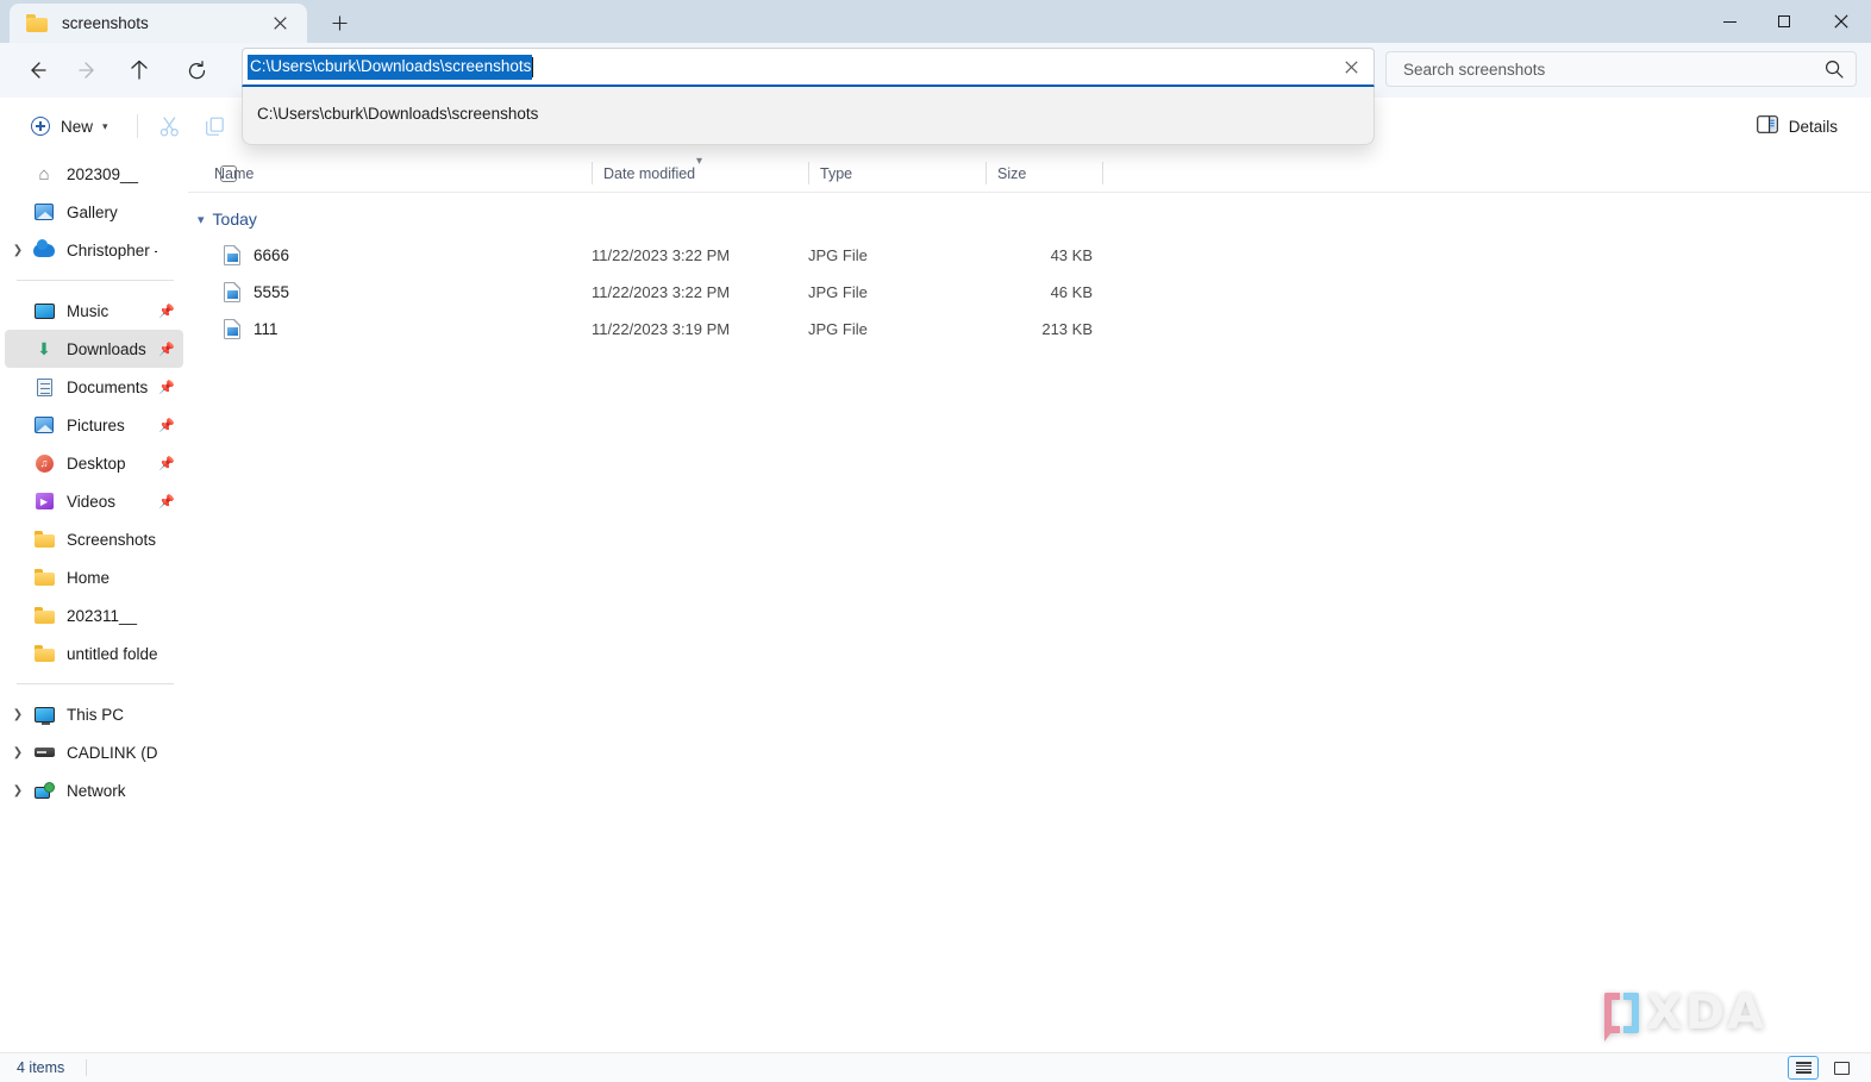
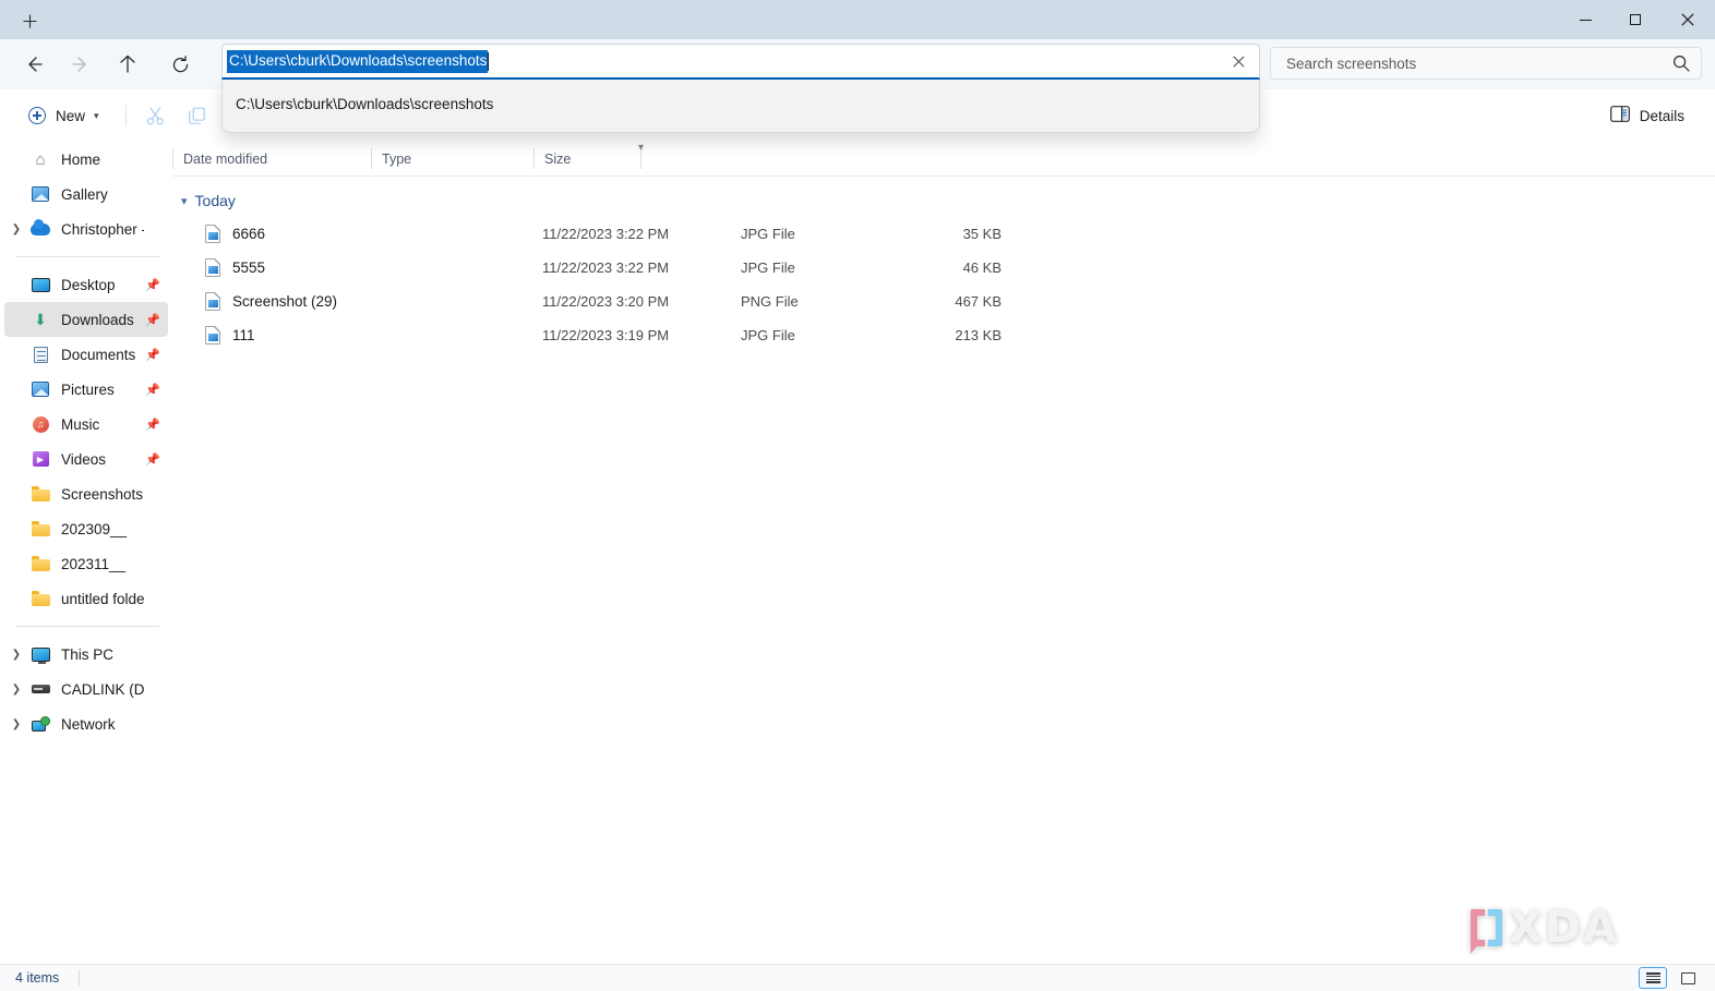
- screenshots
  Search screenshots
  New
  ▾
  Details
  ⌂
- 202309__
+ Home
  Gallery
  ❯
  Christopher -
- Music
+ Desktop
  📌
  ⬇
  Downloads
  📌
  Documents
  📌
  Pictures
  📌
  ♫
- Desktop
+ Music
  📌
  ▶
  Videos
  📌
  Screenshots
- Home
+ 202309__
  202311__
  untitled folde
  ❯
  This PC
  ❯
  CADLINK (D
  ❯
  Network
- Name
  Date modified
  Type
  Size
  ▾
  ▾
  Today
  6666
  11/22/2023 3:22 PM
  JPG File
- 43 KB
+ 35 KB
  5555
  11/22/2023 3:22 PM
  JPG File
  46 KB
+ Screenshot (29)
+ 11/22/2023 3:20 PM
+ PNG File
+ 467 KB
  111
  11/22/2023 3:19 PM
  JPG File
  213 KB
  C:\Users\cburk\Downloads\screenshots
  C:\Users\cburk\Downloads\screenshots
  XDA
  4 items
